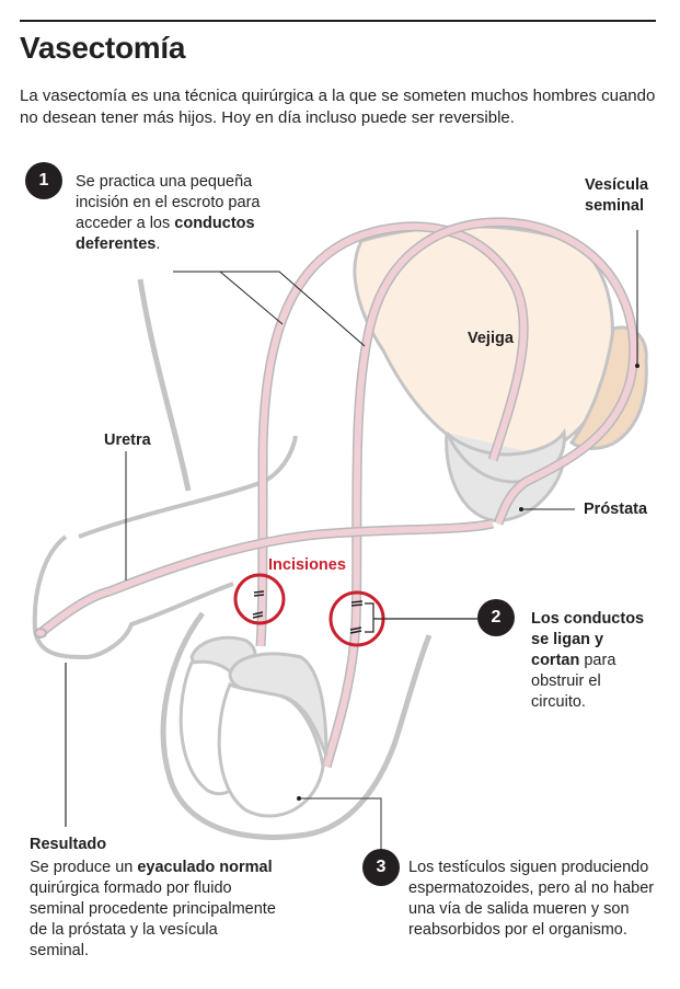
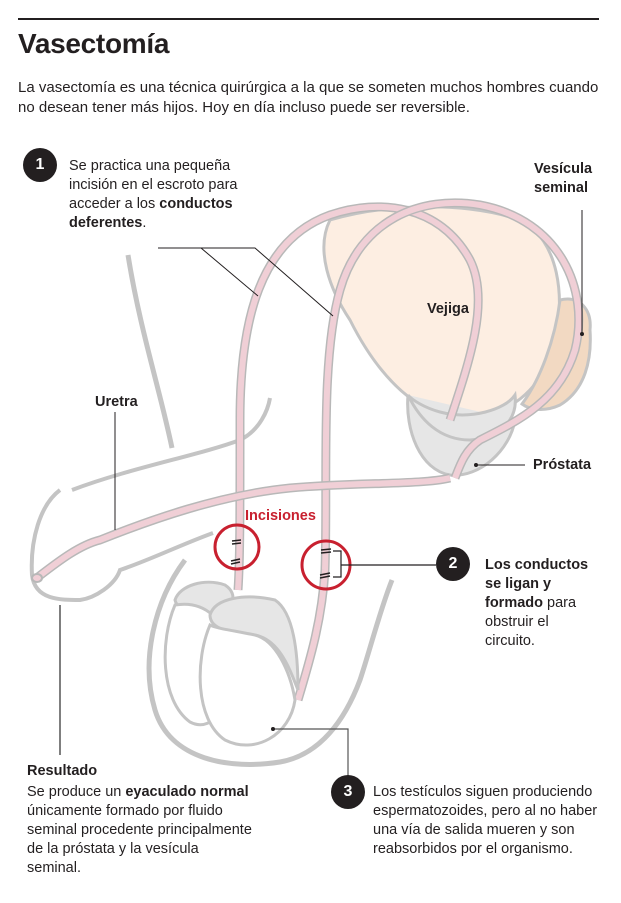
  Vasectomía
  La vasectomía es una técnica quirúrgica a la que se someten muchos hombres cuando no desean tener más hijos. Hoy en día incluso puede ser reversible.
  Vesícula seminal
  Vejiga
  Próstata
  Uretra
  Incisiones
  1
  Se practica una pequeña incisión en el escroto para acceder a los conductos deferentes.
  2
- Los conductos se ligan y cortan para obstruir el circuito.
+ Los conductos se ligan y formado para obstruir el circuito.
  3
  Los testículos siguen produciendo espermatozoides, pero al no haber una vía de salida mueren y son reabsorbidos por el organismo.
  Resultado
- Se produce un eyaculado normal quirúrgica formado por fluido seminal procedente principalmente de la próstata y la vesícula seminal.
+ Se produce un eyaculado normal únicamente formado por fluido seminal procedente principalmente de la próstata y la vesícula seminal.
